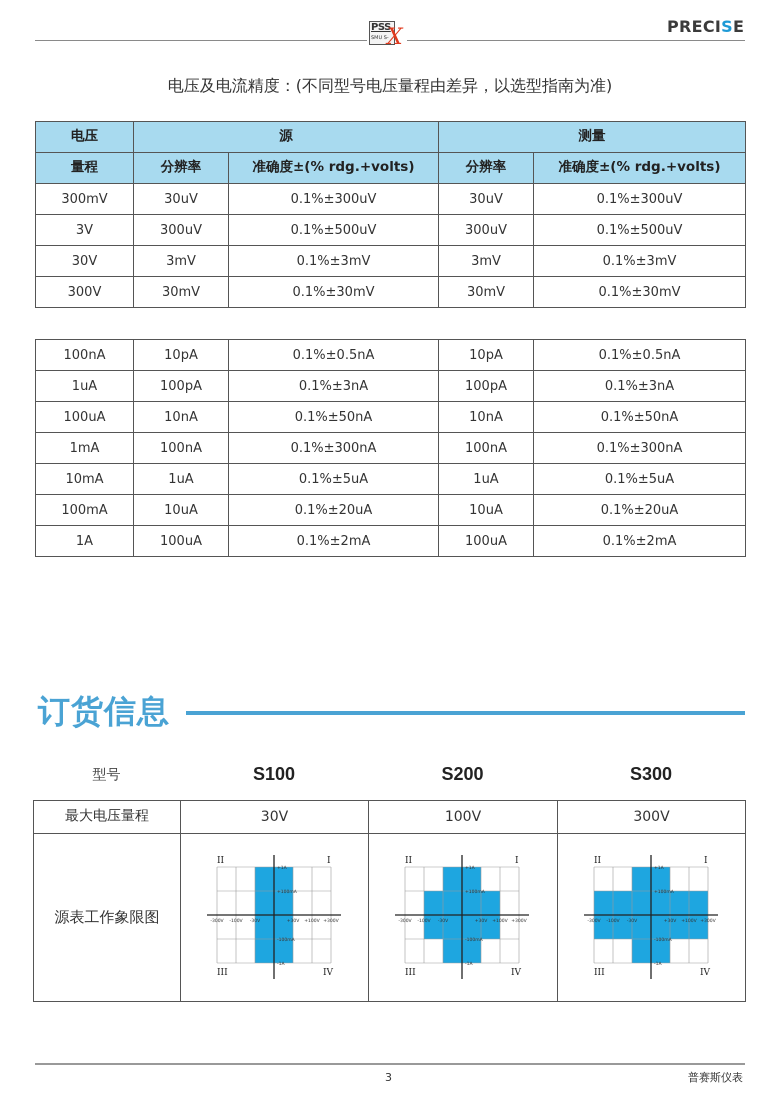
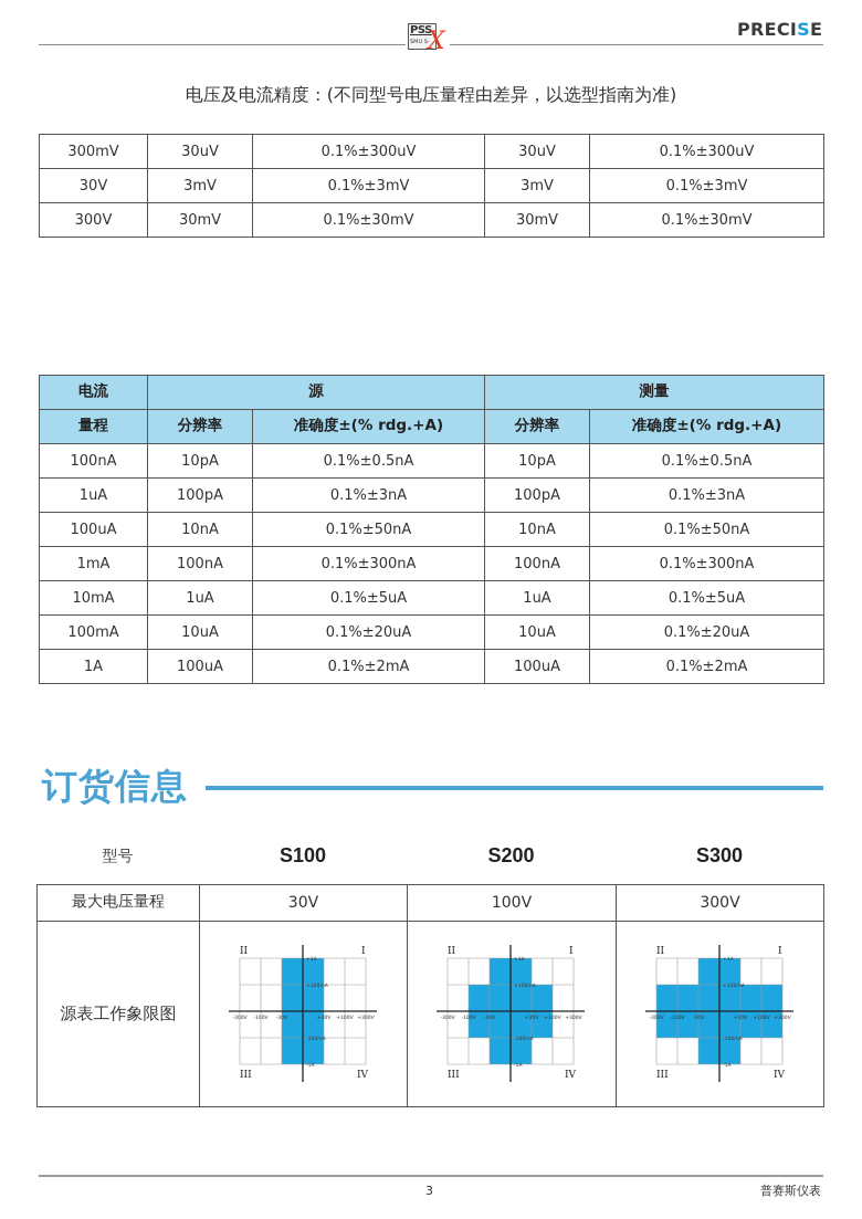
  PSS
  X
  PRECISE
  电压及电流精度：(不同型号电压量程由差异，以选型指南为准)
- 电压	源	测量
- 量程	分辨率	准确度±(% rdg.+volts)	分辨率	准确度±(% rdg.+volts)
  300mV	30uV	0.1%±300uV	30uV	0.1%±300uV
- 3V	300uV	0.1%±500uV	300uV	0.1%±500uV
  30V	3mV	0.1%±3mV	3mV	0.1%±3mV
  300V	30mV	0.1%±30mV	30mV	0.1%±30mV
+ 电流	源	测量
+ 量程	分辨率	准确度±(% rdg.+A)	分辨率	准确度±(% rdg.+A)
  100nA	10pA	0.1%±0.5nA	10pA	0.1%±0.5nA
  1uA	100pA	0.1%±3nA	100pA	0.1%±3nA
  100uA	10nA	0.1%±50nA	10nA	0.1%±50nA
  1mA	100nA	0.1%±300nA	100nA	0.1%±300nA
  10mA	1uA	0.1%±5uA	1uA	0.1%±5uA
  100mA	10uA	0.1%±20uA	10uA	0.1%±20uA
  1A	100uA	0.1%±2mA	100uA	0.1%±2mA
  订货信息
  型号
  S100
  S200
  S300
  最大电压量程	30V	100V	300V
  3
  普赛斯仪表
